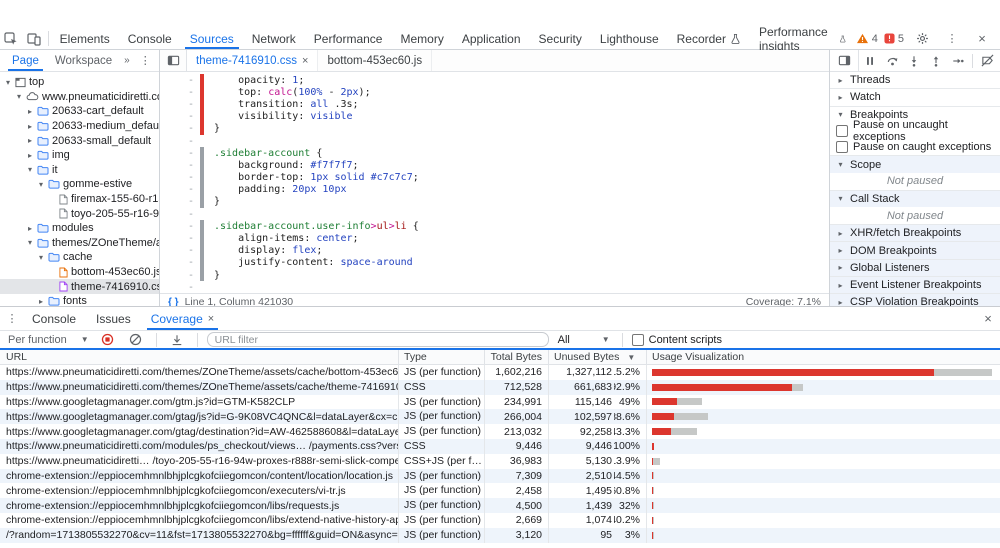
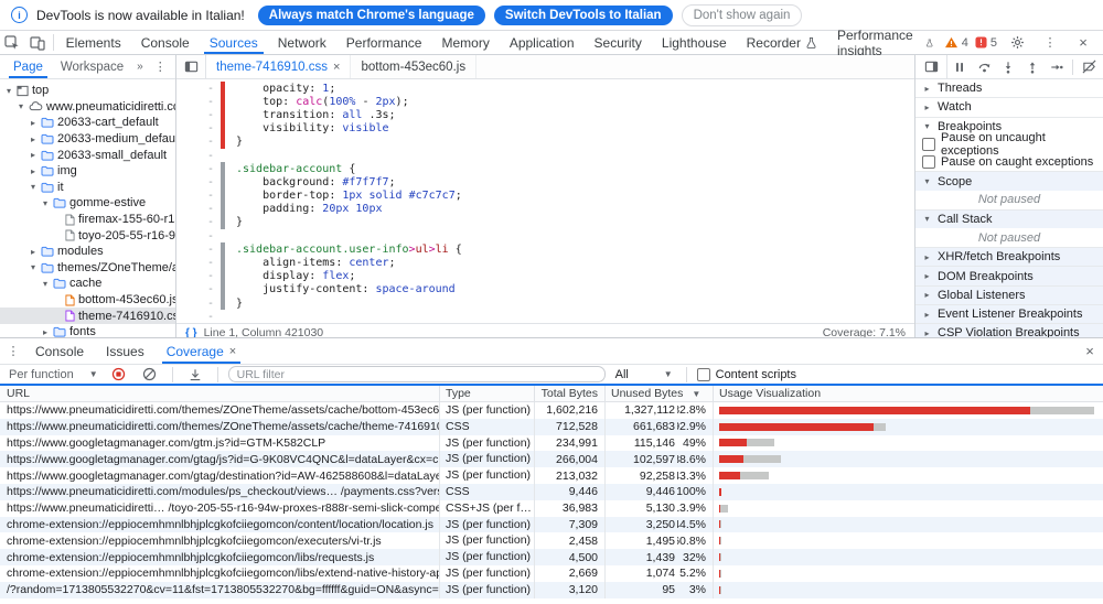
+ i
+ DevTools is now available in Italian!
+ Always match Chrome's language
+ Switch DevTools to Italian
+ Don't show again
  Elements
  Console
  Sources
  Network
  Performance
  Memory
  Application
  Security
  Lighthouse
  Recorder
  Performance insights
  4
  5
  ⋮
  ×
  Page
  Workspace
  »
  ⋮
  ▾
  top
  ▾
  www.pneumaticidiretti.c
  ▸
  20633-cart_default
  ▸
  20633-medium_defau
  ▸
  20633-small_default
  ▸
  img
  ▾
  it
  ▾
  gomme-estive
  firemax-155-60-r1
  toyo-205-55-r16-9
  ▸
  modules
  ▾
  themes/ZOneTheme/a
  ▾
  cache
  bottom-453ec60.js
  theme-7416910.c
  ▸
  fonts
  theme-7416910.css
  ×
  bottom-453ec60.js
  -
  opacity: 1;
  -
  top: calc(100% - 2px);
  -
  transition: all .3s;
  -
  visibility: visible
  -
  }
  -
  -
  .sidebar-account {
  -
  background: #f7f7f7;
  -
  border-top: 1px solid #c7c7c7;
  -
  padding: 20px 10px
  -
  }
  -
  -
  .sidebar-account.user-info>ul>li {
  -
  align-items: center;
  -
  display: flex;
  -
  justify-content: space-around
  -
  }
  -
  { }
  Line 1, Column 421030
  Coverage: 7.1%
  ▸
  Threads
  ▸
  Watch
  ▾
  Breakpoints
  Pause on uncaught exceptions
  Pause on caught exceptions
  ▾
  Scope
  Not paused
  ▾
  Call Stack
  Not paused
  ▸
  XHR/fetch Breakpoints
  ▸
  DOM Breakpoints
  ▸
  Global Listeners
  ▸
  Event Listener Breakpoints
  ▸
  CSP Violation Breakpoints
  ⋮
  Console
  Issues
  Coverage
  ×
  ×
  Per function
  ▼
  URL filter
  All
  ▼
  Content scripts
  URL
  Type
  Total Bytes
  Unused Bytes
  ▼
  Usage Visualization
  https://www.pneumaticidiretti.com/themes/ZOneTheme/assets/cache/bottom-453ec6
  JS (per function)
  1,602,216
  1,327,112
- 15.2%
+ 82.8%
  https://www.pneumaticidiretti.com/themes/ZOneTheme/assets/cache/theme-741691
  CSS
  712,528
  661,683
  92.9%
  https://www.googletagmanager.com/gtm.js?id=GTM-K582CLP
  JS (per function)
  234,991
  115,146
  49%
  https://www.googletagmanager.com/gtag/js?id=G-9K08VC4QNC&l=dataLayer&cx=c
  JS (per function)
  266,004
  102,597
  38.6%
  https://www.googletagmanager.com/gtag/destination?id=AW-462588608&l=dataLaye
  JS (per function)
  213,032
  92,258
  43.3%
  https://www.pneumaticidiretti.com/modules/ps_checkout/views… /payments.css?ver
  CSS
  9,446
  9,446
  100%
  https://www.pneumaticidiretti… /toyo-205-55-r16-94w-proxes-r888r-semi-slick-compe
  36,983
  5,130
  13.9%
  chrome-extension://eppiocemhmnlbhjplcgkofciiegomcon/content/location/location.js
  JS (per function)
  7,309
- 2,510
+ 3,250
  44.5%
  chrome-extension://eppiocemhmnlbhjplcgkofciiegomcon/executers/vi-tr.js
  JS (per function)
  2,458
  1,495
  60.8%
  chrome-extension://eppiocemhmnlbhjplcgkofciiegomcon/libs/requests.js
  JS (per function)
  4,500
  1,439
  32%
  chrome-extension://eppiocemhmnlbhjplcgkofciiegomcon/libs/extend-native-history-a
  JS (per function)
  2,669
  1,074
- 40.2%
+ 5.2%
  /?random=1713805532270&cv=11&fst=1713805532270&bg=ffffff&guid=ON&async=
  JS (per function)
  3,120
  95
  3%
